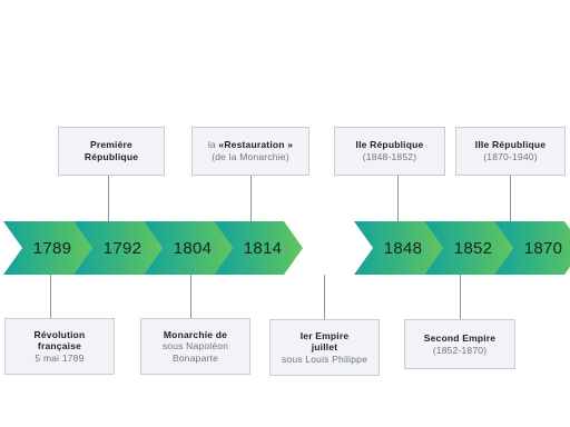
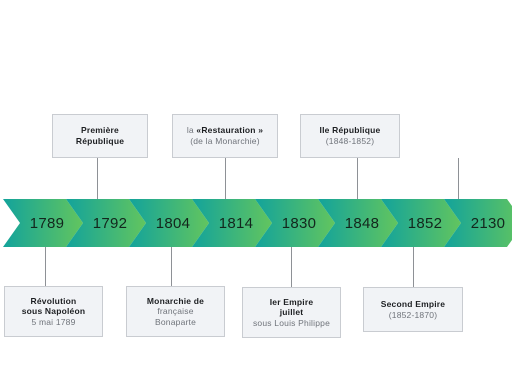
  Première
  République
  la «Restauration »
  (de la Monarchie)
  IIe République
  (1848-1852)
- IIIe République
- (1870-1940)
  1789
  1792
  1804
  1814
+ 1830
  1848
  1852
- 1870
+ 2130
  Révolution
- française
+ sous Napoléon
  5 mai 1789
  Monarchie de
- sous Napoléon
+ française
  Bonaparte
  Ier Empire
  juillet
  sous Louis Philippe
  Second Empire
  (1852-1870)
